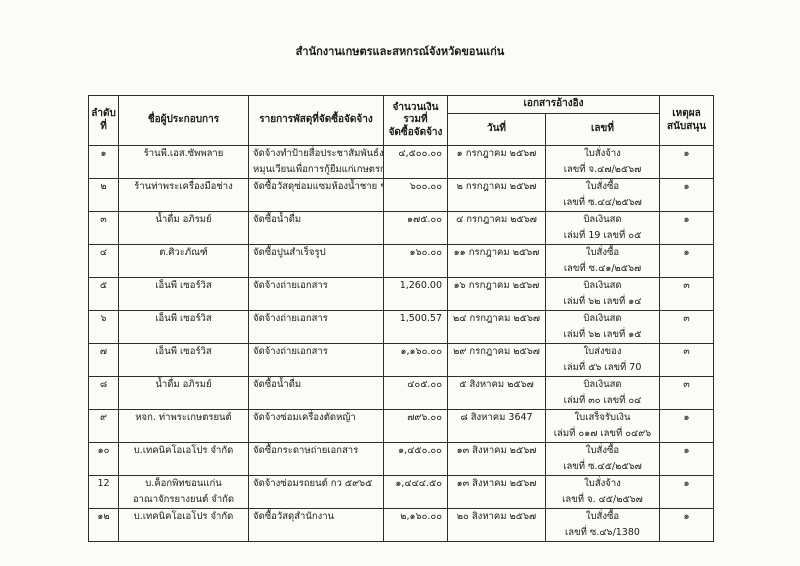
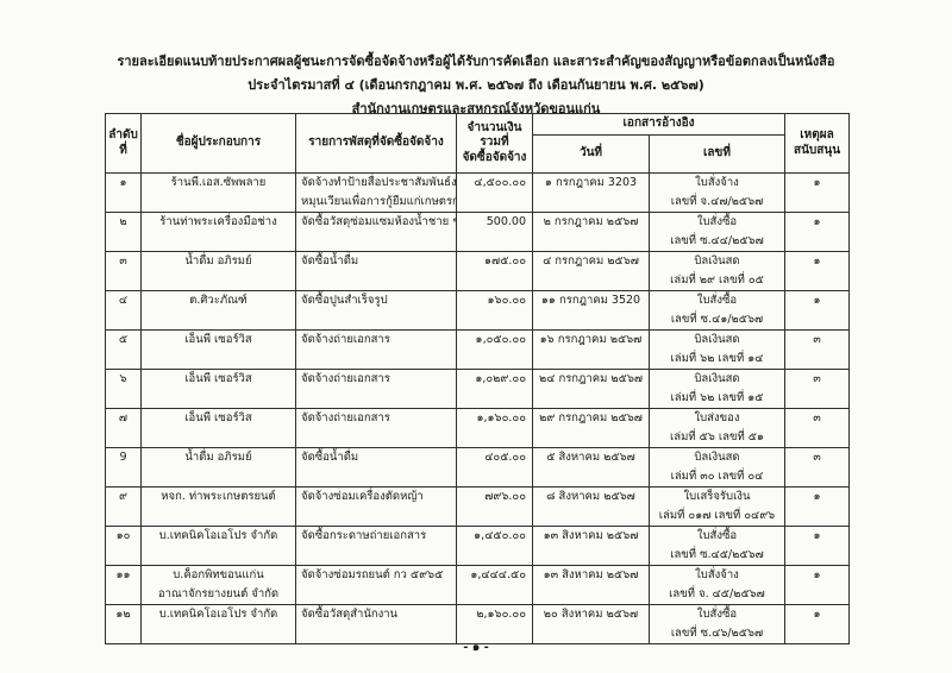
+ รายละเอียดแนบท้ายประกาศผลผู้ชนะการจัดซื้อจัดจ้างหรือผู้ได้รับการคัดเลือก และสาระสำคัญของสัญญาหรือข้อตกลงเป็นหนังสือ
+ ประจำไตรมาสที่ ๔ (เดือนกรกฎาคม พ.ศ. ๒๕๖๗ ถึง เดือนกันยายน พ.ศ. ๒๕๖๗)
  สำนักงานเกษตรและสหกรณ์จังหวัดขอนแก่น
  ลำดับที่	ชื่อผู้ประกอบการ	รายการพัสดุที่จัดซื้อจัดจ้าง	จำนวนเงินรวมที่ จัดซื้อจัดจ้าง	เอกสารอ้างอิง	เหตุผลสนับสนุน
  วันที่	เลขที่
- ๑	ร้านพี.เอส.ซัพพลาย	จัดจ้างทำป้ายสื่อประชาสัมพันธ์งหมุนเวียนเพื่อการกู้ยืมแก่เกษตรก	๔,๕๐๐.๐๐	๑ กรกฎาคม ๒๕๖๗	ใบสั่งจ้างเลขที่ จ.๔๗/๒๕๖๗	๑
+ ๑	ร้านพี.เอส.ซัพพลาย	จัดจ้างทำป้ายสื่อประชาสัมพันธ์งหมุนเวียนเพื่อการกู้ยืมแก่เกษตรก	๔,๕๐๐.๐๐	๑ กรกฎาคม 3203	ใบสั่งจ้างเลขที่ จ.๔๗/๒๕๖๗	๑
- ๒	ร้านท่าพระเครื่องมือช่าง	จัดซื้อวัสดุซ่อมแซมห้องน้ำชาย	๖๐๐.๐๐	๒ กรกฎาคม ๒๕๖๗	ใบสั่งซื้อเลขที่ ซ.๔๔/๒๕๖๗	๑
+ ๒	ร้านท่าพระเครื่องมือช่าง	จัดซื้อวัสดุซ่อมแซมห้องน้ำชาย	500.00	๒ กรกฎาคม ๒๕๖๗	ใบสั่งซื้อเลขที่ ซ.๔๔/๒๕๖๗	๑
- ๓	น้ำดื่ม อภิรมย์	จัดซื้อน้ำดื่ม	๑๗๕.๐๐	๔ กรกฎาคม ๒๕๖๗	บิลเงินสดเล่มที่ 19 เลขที่ ๐๕	๑
+ ๓	น้ำดื่ม อภิรมย์	จัดซื้อน้ำดื่ม	๑๗๕.๐๐	๔ กรกฎาคม ๒๕๖๗	บิลเงินสดเล่มที่ ๒๙ เลขที่ ๐๕	๑
- ๔	ต.ศิวะภัณฑ์	จัดซื้อปูนสำเร็จรูป	๑๖๐.๐๐	๑๑ กรกฎาคม ๒๕๖๗	ใบสั่งซื้อเลขที่ ซ.๔๑/๒๕๖๗	๑
+ ๔	ต.ศิวะภัณฑ์	จัดซื้อปูนสำเร็จรูป	๑๖๐.๐๐	๑๑ กรกฎาคม 3520	ใบสั่งซื้อเลขที่ ซ.๔๑/๒๕๖๗	๑
- ๕	เอ็นพี เซอร์วิส	จัดจ้างถ่ายเอกสาร	1,260.00	๑๖ กรกฎาคม ๒๕๖๗	บิลเงินสดเล่มที่ ๖๒ เลขที่ ๑๔	๓
+ ๕	เอ็นพี เซอร์วิส	จัดจ้างถ่ายเอกสาร	๑,๐๕๐.๐๐	๑๖ กรกฎาคม ๒๕๖๗	บิลเงินสดเล่มที่ ๖๒ เลขที่ ๑๔	๓
- ๖	เอ็นพี เซอร์วิส	จัดจ้างถ่ายเอกสาร	1,500.57	๒๔ กรกฎาคม ๒๕๖๗	บิลเงินสดเล่มที่ ๖๒ เลขที่ ๑๕	๓
+ ๖	เอ็นพี เซอร์วิส	จัดจ้างถ่ายเอกสาร	๑,๐๒๙.๐๐	๒๔ กรกฎาคม ๒๕๖๗	บิลเงินสดเล่มที่ ๖๒ เลขที่ ๑๕	๓
- ๗	เอ็นพี เซอร์วิส	จัดจ้างถ่ายเอกสาร	๑,๑๖๐.๐๐	๒๙ กรกฎาคม ๒๕๖๗	ใบส่งของเล่มที่ ๕๖ เลขที่ 70	๓
+ ๗	เอ็นพี เซอร์วิส	จัดจ้างถ่ายเอกสาร	๑,๑๖๐.๐๐	๒๙ กรกฎาคม ๒๕๖๗	ใบส่งของเล่มที่ ๕๖ เลขที่ ๕๑	๓
- ๘	น้ำดื่ม อภิรมย์	จัดซื้อน้ำดื่ม	๔๐๕.๐๐	๕ สิงหาคม ๒๕๖๗	บิลเงินสดเล่มที่ ๓๐ เลขที่ ๐๔	๓
+ 9	น้ำดื่ม อภิรมย์	จัดซื้อน้ำดื่ม	๔๐๕.๐๐	๕ สิงหาคม ๒๕๖๗	บิลเงินสดเล่มที่ ๓๐ เลขที่ ๐๔	๓
- ๙	หจก. ท่าพระเกษตรยนต์	จัดจ้างซ่อมเครื่องตัดหญ้า	๗๙๖.๐๐	๘ สิงหาคม 3647	ใบเสร็จรับเงินเล่มที่ ๐๑๗ เลขที่ ๐๔๙๖	๑
+ ๙	หจก. ท่าพระเกษตรยนต์	จัดจ้างซ่อมเครื่องตัดหญ้า	๗๙๖.๐๐	๘ สิงหาคม ๒๕๖๗	ใบเสร็จรับเงินเล่มที่ ๐๑๗ เลขที่ ๐๔๙๖	๑
  ๑๐	บ.เทคนิคโอเอโปร จำกัด	จัดซื้อกระดาษถ่ายเอกสาร	๑,๔๕๐.๐๐	๑๓ สิงหาคม ๒๕๖๗	ใบสั่งซื้อเลขที่ ซ.๔๕/๒๕๖๗	๑
- 12	บ.ค็อกพิทขอนแก่นอาณาจักรยางยนต์ จำกัด	จัดจ้างซ่อมรถยนต์ กว ๕๙๖๕	๑,๔๔๔.๕๐	๑๓ สิงหาคม ๒๕๖๗	ใบสั่งจ้างเลขที่ จ. ๔๕/๒๕๖๗	๑
+ ๑๑	บ.ค็อกพิทขอนแก่นอาณาจักรยางยนต์ จำกัด	จัดจ้างซ่อมรถยนต์ กว ๕๙๖๕	๑,๔๔๔.๕๐	๑๓ สิงหาคม ๒๕๖๗	ใบสั่งจ้างเลขที่ จ. ๔๕/๒๕๖๗	๑
- ๑๒	บ.เทคนิคโอเอโปร จำกัด	จัดซื้อวัสดุสำนักงาน	๒,๑๖๐.๐๐	๒๐ สิงหาคม ๒๕๖๗	ใบสั่งซื้อเลขที่ ซ.๔๖/1380	๑
+ ๑๒	บ.เทคนิคโอเอโปร จำกัด	จัดซื้อวัสดุสำนักงาน	๒,๑๖๐.๐๐	๒๐ สิงหาคม ๒๕๖๗	ใบสั่งซื้อเลขที่ ซ.๔๖/๒๕๖๗	๑
+ - ๑ -
